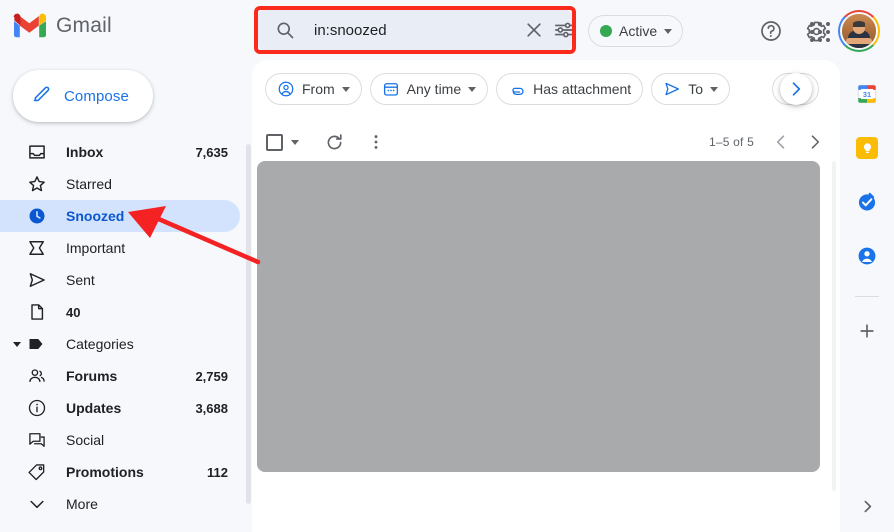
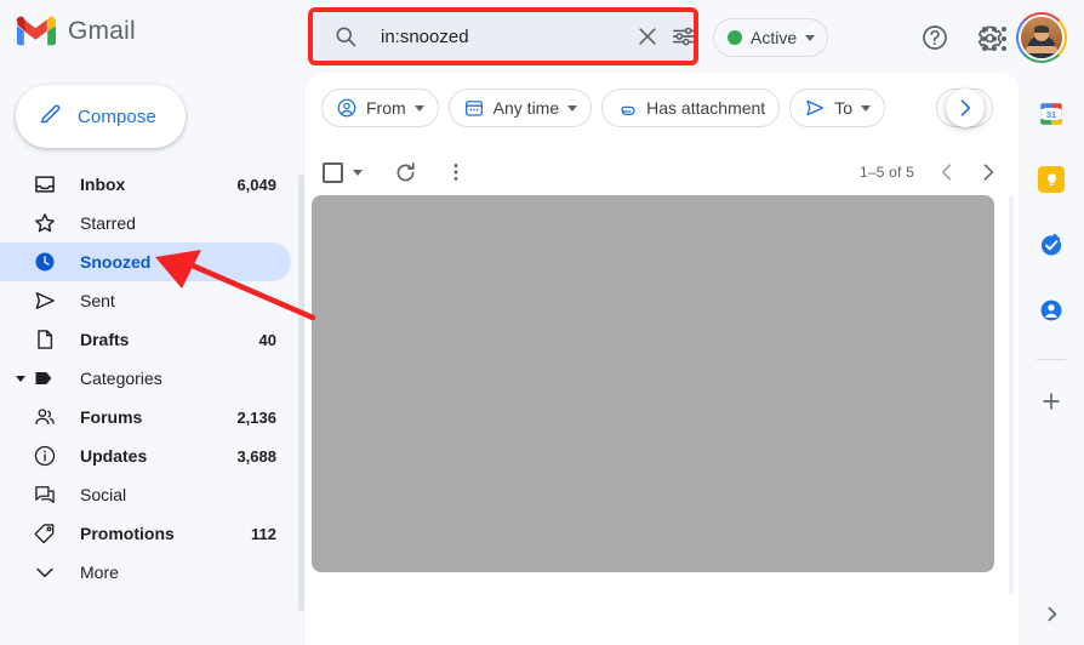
  Gmail
  in:snoozed
  Active
  Compose
  Inbox
- 7,635
+ 6,049
  Starred
  Snoozed
- Important
  Sent
+ Drafts
  40
  Categories
  Forums
- 2,759
+ 2,136
  Updates
  3,688
  Social
  Promotions
  112
  More
  From
  Any time
  Has attachment
  To
  1–5 of 5
  31
